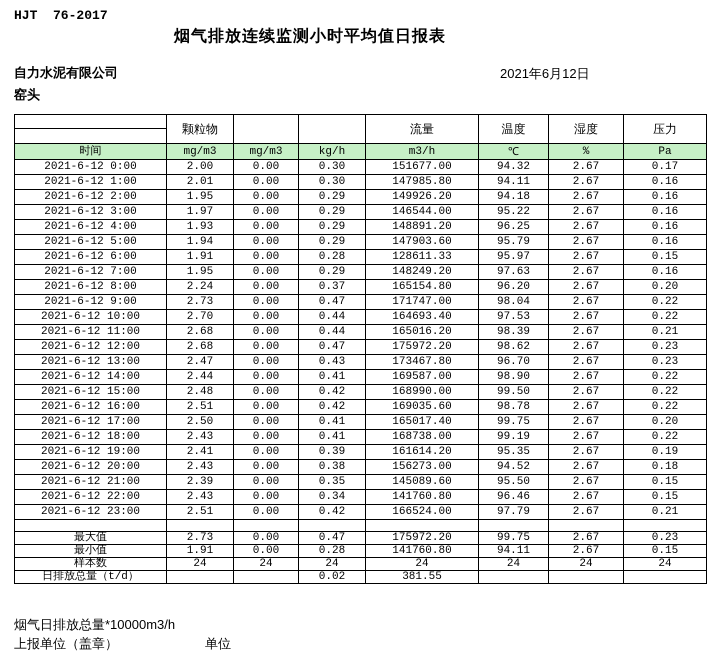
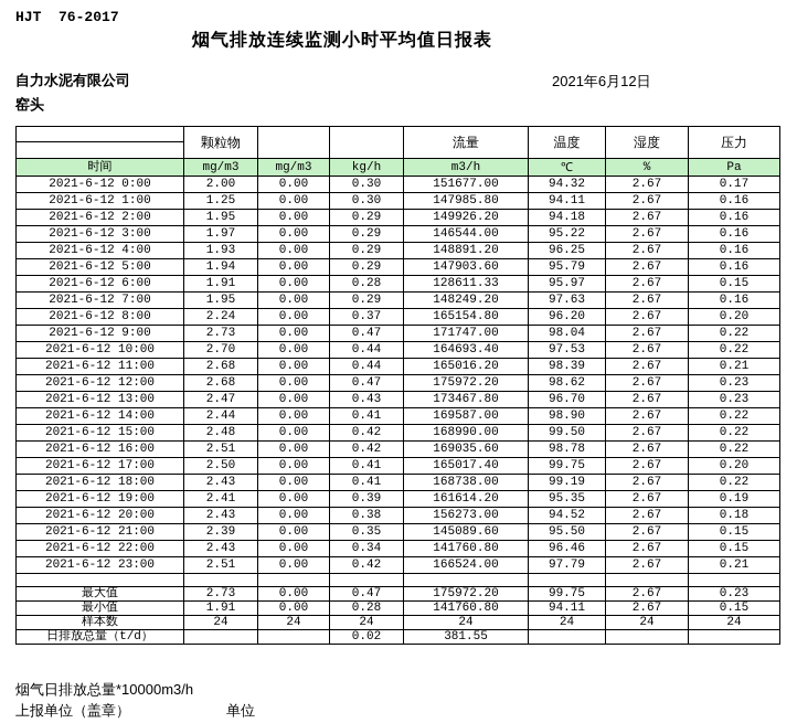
  HJT 76-2017
  烟气排放连续监测小时平均值日报表
  自力水泥有限公司
  窑头
  2021年6月12日
  	颗粒物			流量	温度	湿度	压力
  时间	mg/m3	mg/m3	kg/h	m3/h	℃	%	Pa
  2021-6-12 0:00	2.00	0.00	0.30	151677.00	94.32	2.67	0.17
- 2021-6-12 1:00	2.01	0.00	0.30	147985.80	94.11	2.67	0.16
+ 2021-6-12 1:00	1.25	0.00	0.30	147985.80	94.11	2.67	0.16
  2021-6-12 2:00	1.95	0.00	0.29	149926.20	94.18	2.67	0.16
  2021-6-12 3:00	1.97	0.00	0.29	146544.00	95.22	2.67	0.16
  2021-6-12 4:00	1.93	0.00	0.29	148891.20	96.25	2.67	0.16
  2021-6-12 5:00	1.94	0.00	0.29	147903.60	95.79	2.67	0.16
  2021-6-12 6:00	1.91	0.00	0.28	128611.33	95.97	2.67	0.15
  2021-6-12 7:00	1.95	0.00	0.29	148249.20	97.63	2.67	0.16
  2021-6-12 8:00	2.24	0.00	0.37	165154.80	96.20	2.67	0.20
  2021-6-12 9:00	2.73	0.00	0.47	171747.00	98.04	2.67	0.22
  2021-6-12 10:00	2.70	0.00	0.44	164693.40	97.53	2.67	0.22
  2021-6-12 11:00	2.68	0.00	0.44	165016.20	98.39	2.67	0.21
  2021-6-12 12:00	2.68	0.00	0.47	175972.20	98.62	2.67	0.23
  2021-6-12 13:00	2.47	0.00	0.43	173467.80	96.70	2.67	0.23
  2021-6-12 14:00	2.44	0.00	0.41	169587.00	98.90	2.67	0.22
  2021-6-12 15:00	2.48	0.00	0.42	168990.00	99.50	2.67	0.22
  2021-6-12 16:00	2.51	0.00	0.42	169035.60	98.78	2.67	0.22
  2021-6-12 17:00	2.50	0.00	0.41	165017.40	99.75	2.67	0.20
  2021-6-12 18:00	2.43	0.00	0.41	168738.00	99.19	2.67	0.22
  2021-6-12 19:00	2.41	0.00	0.39	161614.20	95.35	2.67	0.19
  2021-6-12 20:00	2.43	0.00	0.38	156273.00	94.52	2.67	0.18
  2021-6-12 21:00	2.39	0.00	0.35	145089.60	95.50	2.67	0.15
  2021-6-12 22:00	2.43	0.00	0.34	141760.80	96.46	2.67	0.15
  2021-6-12 23:00	2.51	0.00	0.42	166524.00	97.79	2.67	0.21
  最大值	2.73	0.00	0.47	175972.20	99.75	2.67	0.23
  最小值	1.91	0.00	0.28	141760.80	94.11	2.67	0.15
  样本数	24	24	24	24	24	24	24
  日排放总量（t/d）			0.02	381.55
  烟气日排放总量*10000m3/h
  上报单位（盖章）
  单位
